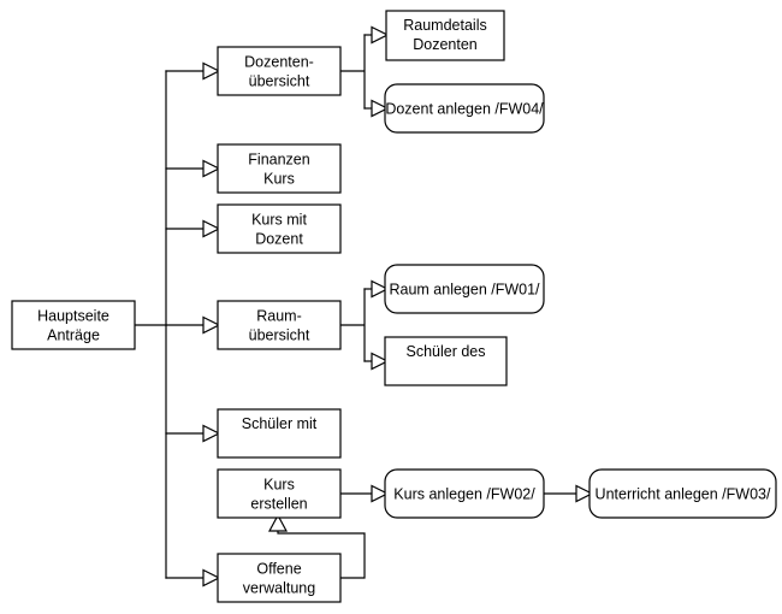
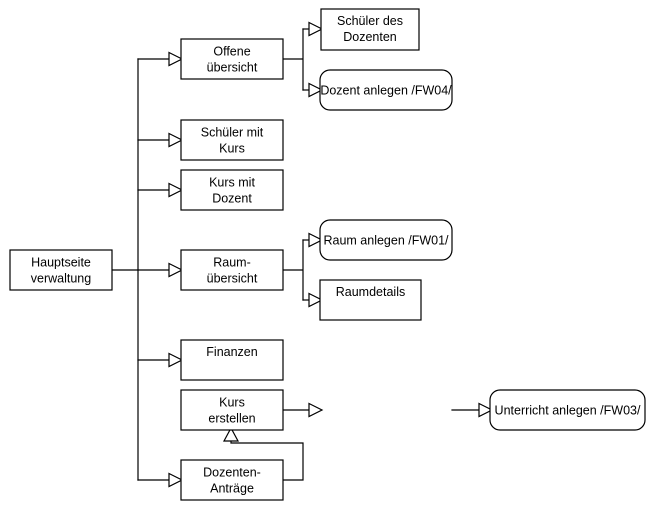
  Hauptseite
- Anträge
+ verwaltung
- Dozenten-
+ Offene
  übersicht
- Raumdetails
+ Schüler des
  Dozenten
  Dozent anlegen /FW04/
- Finanzen
+ Schüler mit
  Kurs
  Kurs mit
  Dozent
  Raum-
  übersicht
  Raum anlegen /FW01/
- Schüler des
+ Raumdetails
- Schüler mit
+ Finanzen
  Kurs
  erstellen
- Kurs anlegen /FW02/
  Unterricht anlegen /FW03/
- Offene
+ Dozenten-
- verwaltung
+ Anträge
